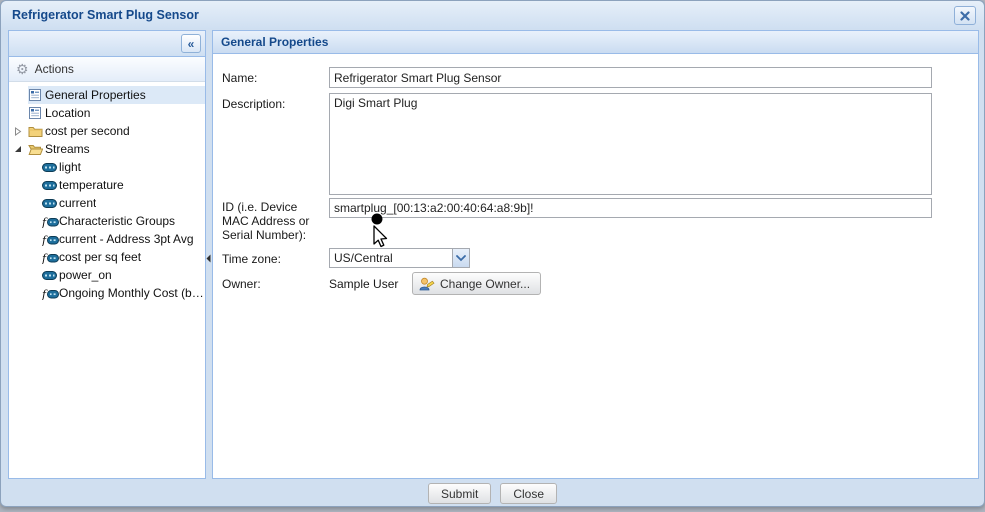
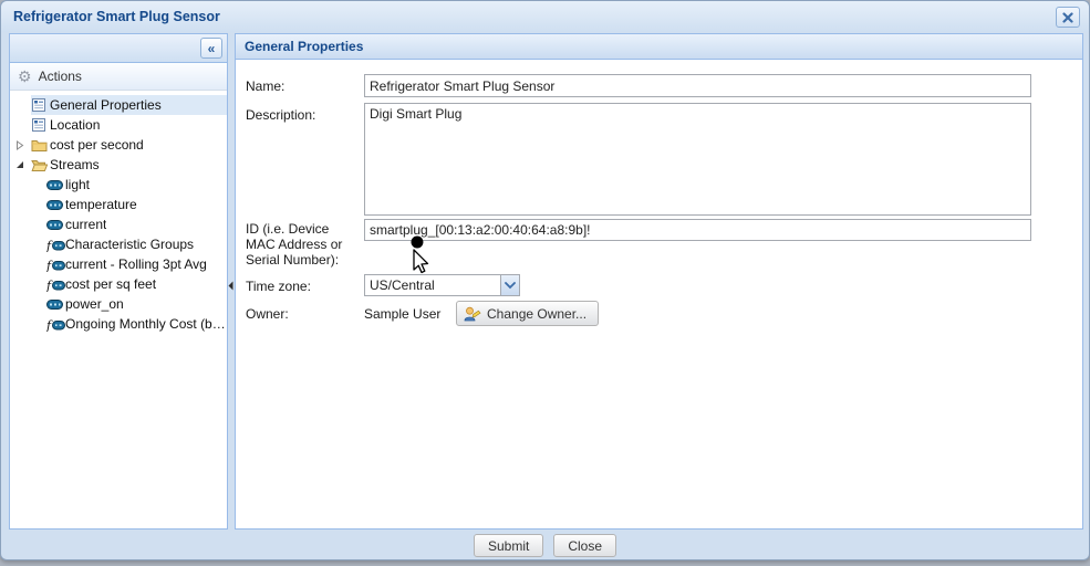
  Refrigerator Smart Plug Sensor
  «
  ⚙
  Actions
  General Properties
  Location
  cost per second
  Streams
  light
  temperature
  current
  f
  Characteristic Groups
  f
- current - Address 3pt Avg
+ current - Rolling 3pt Avg
  f
  cost per sq feet
  power_on
  f
  Ongoing Monthly Cost (bas
  General Properties
  Name:
  Refrigerator Smart Plug Sensor
  Description:
  Digi Smart Plug
  ID (i.e. Device MAC Address or Serial Number):
  smartplug_[00:13:a2:00:40:64:a8:9b]!
  Time zone:
  US/Central
  Owner:
  Sample User
  Change Owner...
  Submit
  Close
